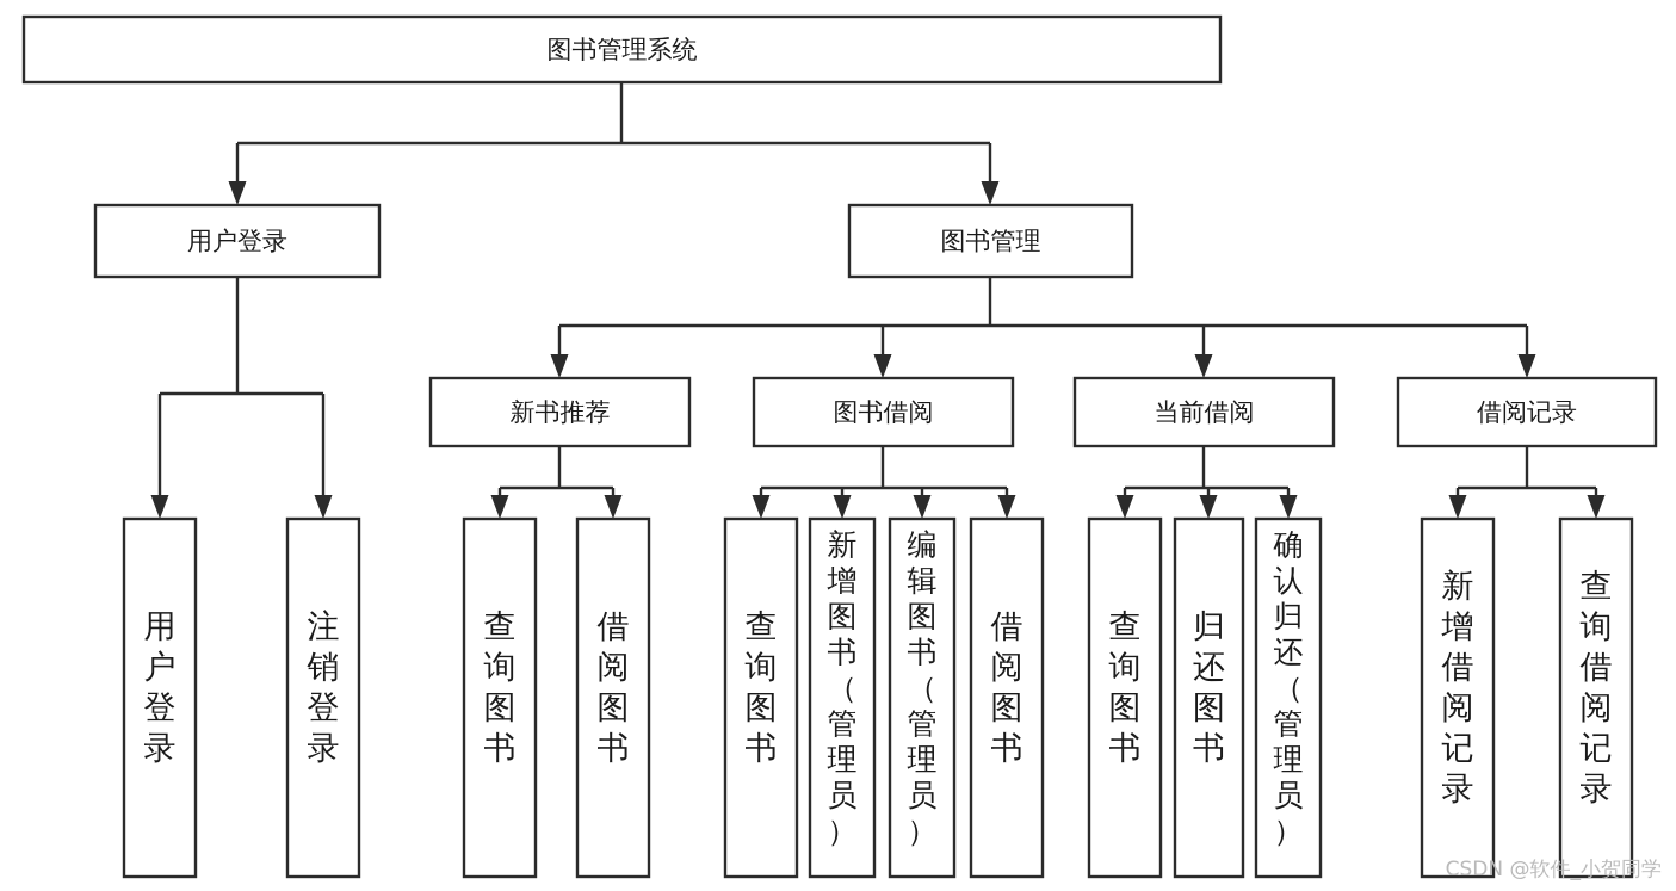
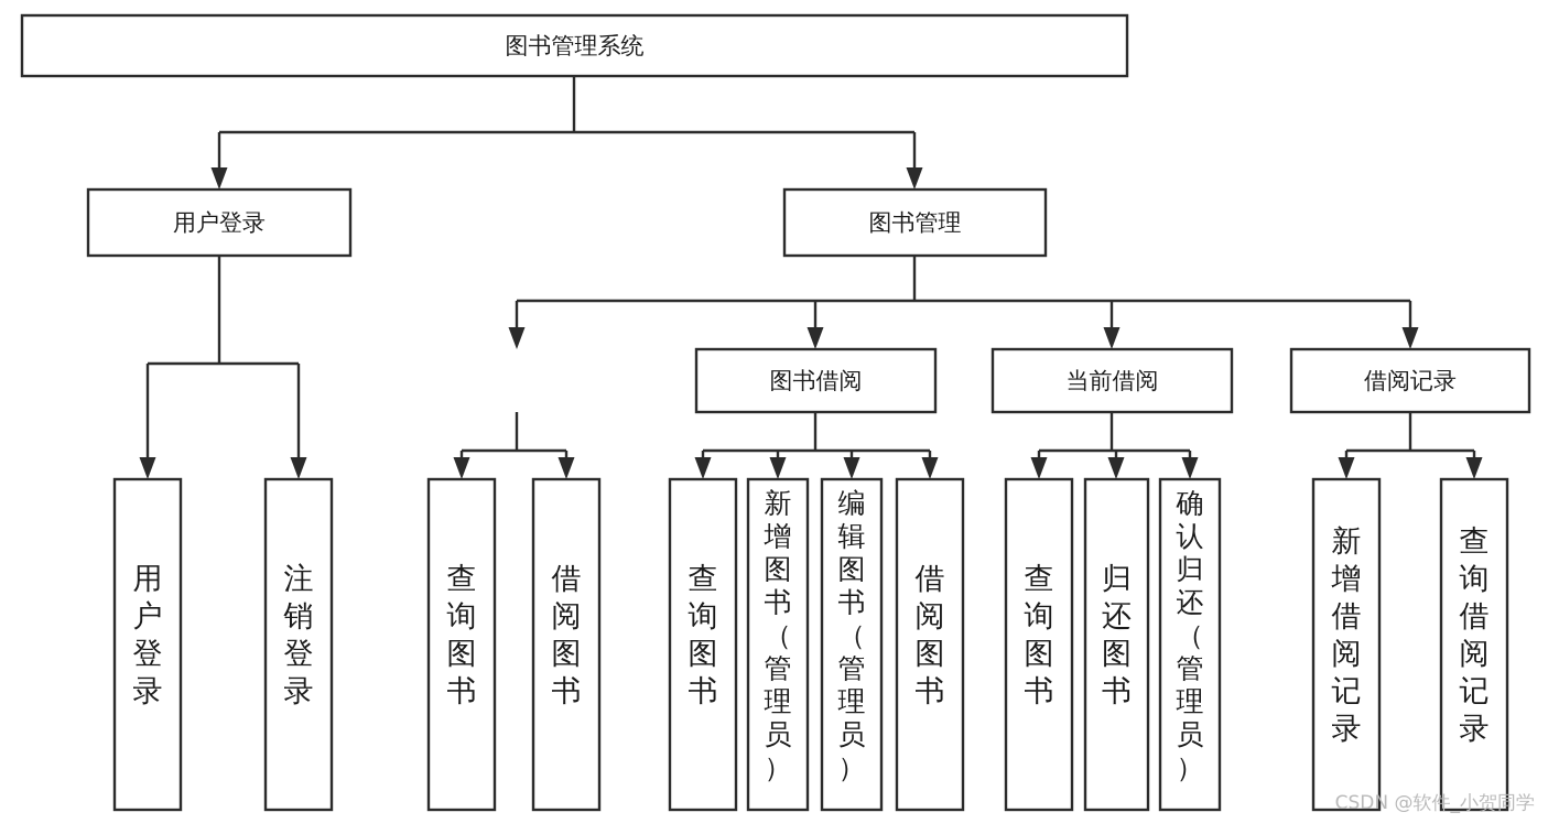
  图书管理系统
  用户登录
  图书管理
- 新书推荐
  图书借阅
  当前借阅
  借阅记录
  用户登录
  注销登录
  查询图书
  借阅图书
  查询图书
  新增图书（管理员）
  编辑图书（管理员）
  借阅图书
  查询图书
  归还图书
  确认归还（管理员）
  新增借阅记录
  查询借阅记录
  CSDN @软件_小贺同学
